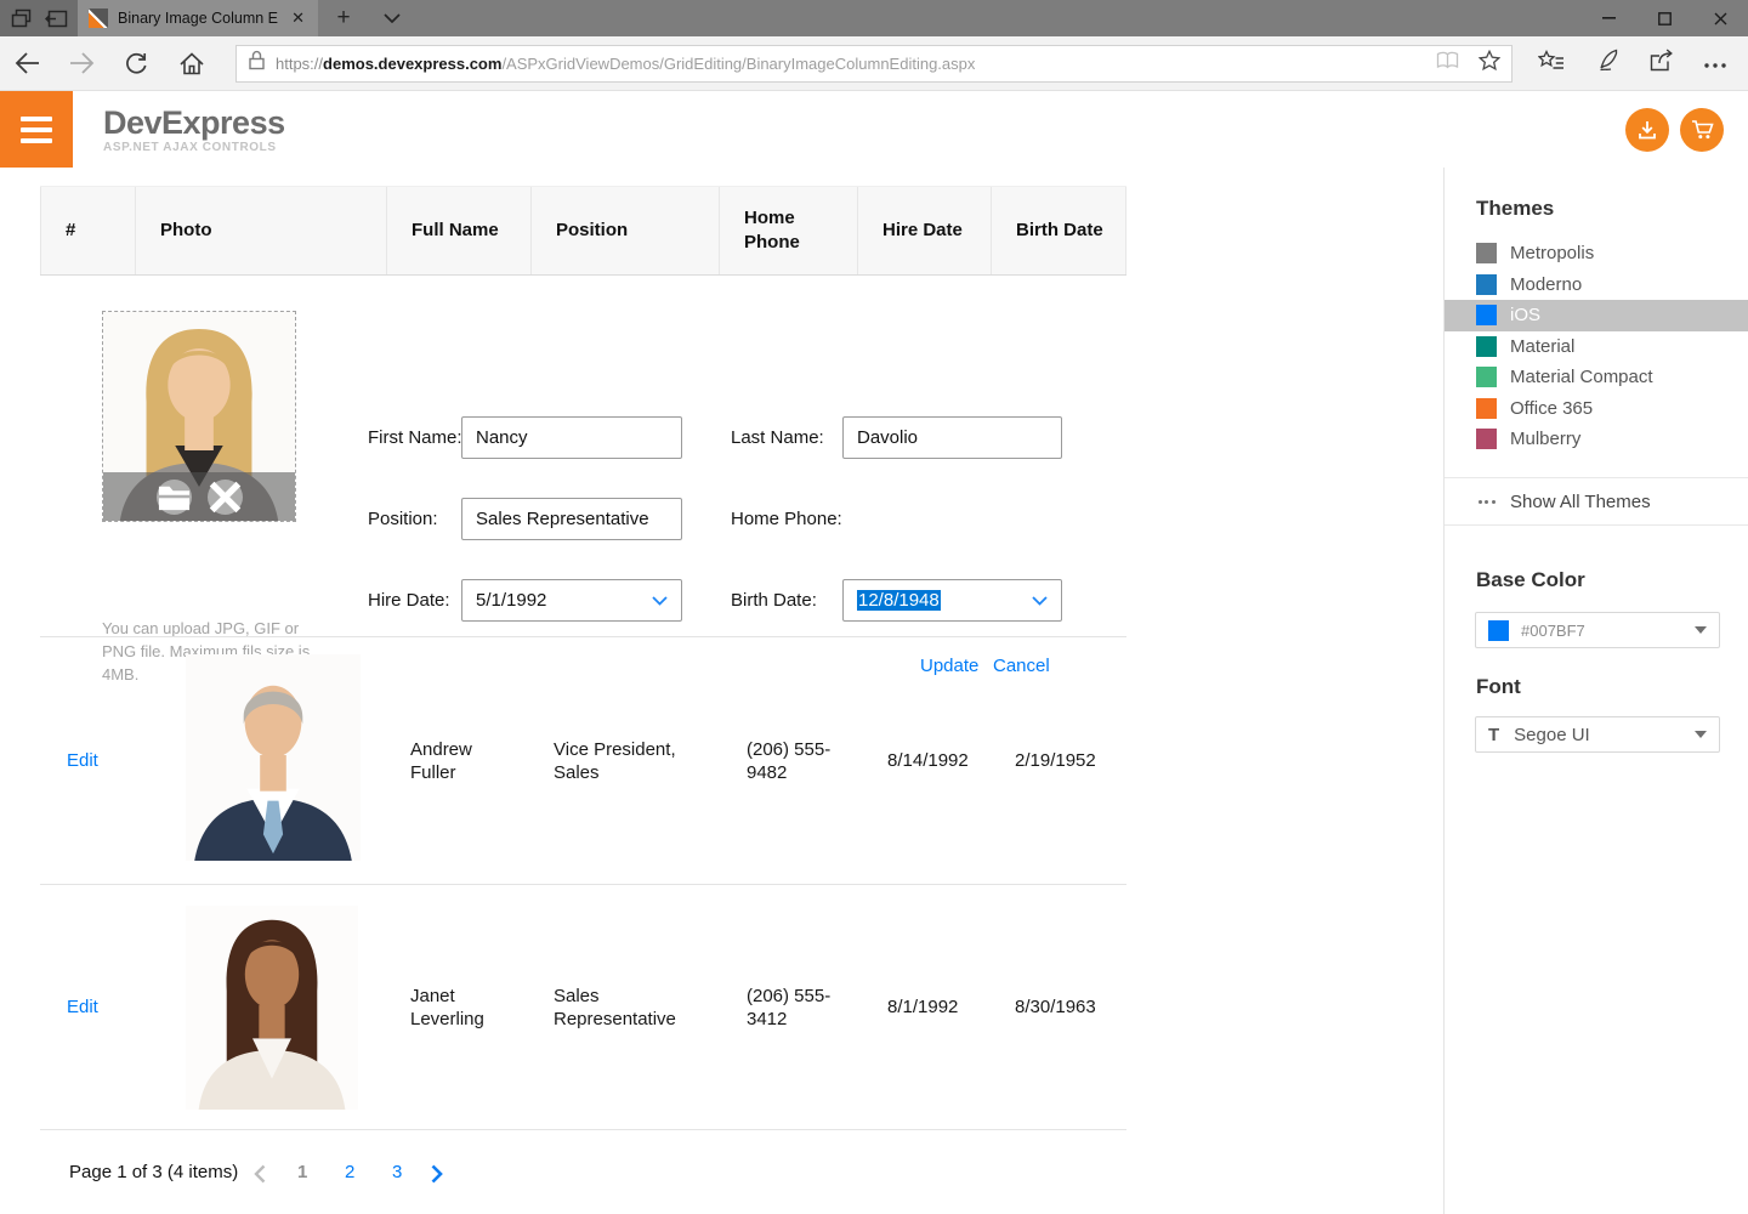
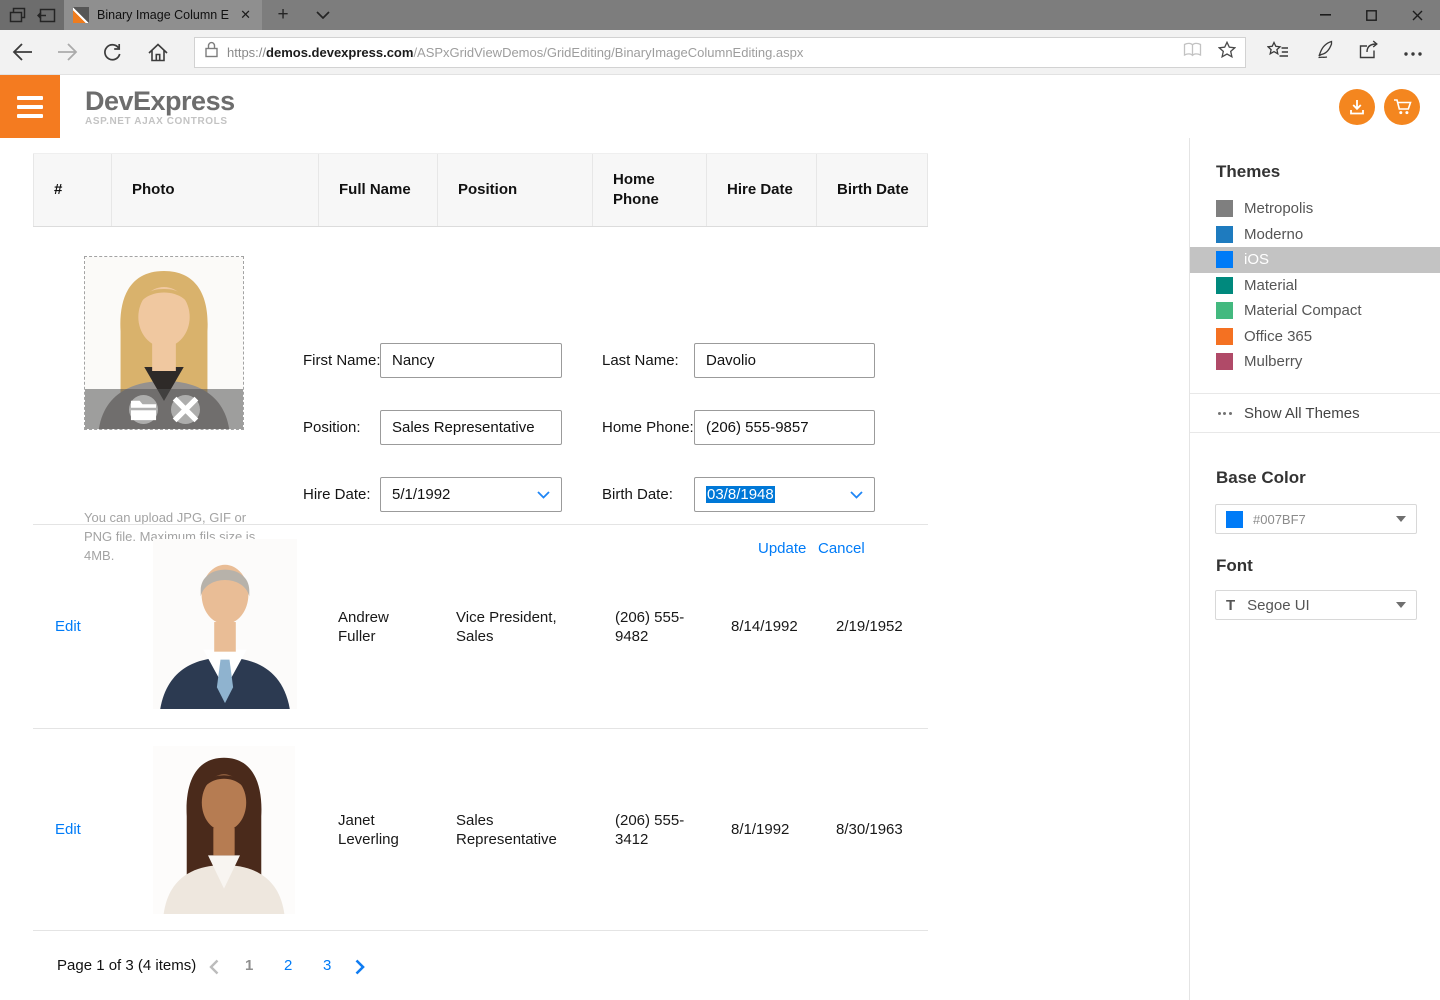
  Binary Image Column E
  ✕
  +
  https://demos.devexpress.com/ASPxGridViewDemos/GridEditing/BinaryImageColumnEditing.aspx
  DevExpress
  ASP.NET AJAX CONTROLS
  #
  Photo
  Full Name
  Position
  Home Phone
  Hire Date
  Birth Date
  You can upload JPG, GIF or PNG file. Maximum fils size is 4MB.
  First Name:
  Nancy
  Last Name:
  Davolio
  Position:
  Sales Representative
  Home Phone:
+ (206) 555-9857
  Hire Date:
  5/1/1992
  Birth Date:
- 12/8/1948
+ 03/8/1948
  Update
  Cancel
  Edit
  Andrew Fuller
  Vice President, Sales
  (206) 555-9482
  8/14/1992
  2/19/1952
  Edit
  Janet Leverling
  Sales Representative
  (206) 555-3412
  8/1/1992
  8/30/1963
  Page 1 of 3 (4 items)
  1
  2
  3
  Themes
  Metropolis
  Moderno
  iOS
  Material
  Material Compact
  Office 365
  Mulberry
  Show All Themes
  Base Color
  #007BF7
  Font
  T
  Segoe UI
